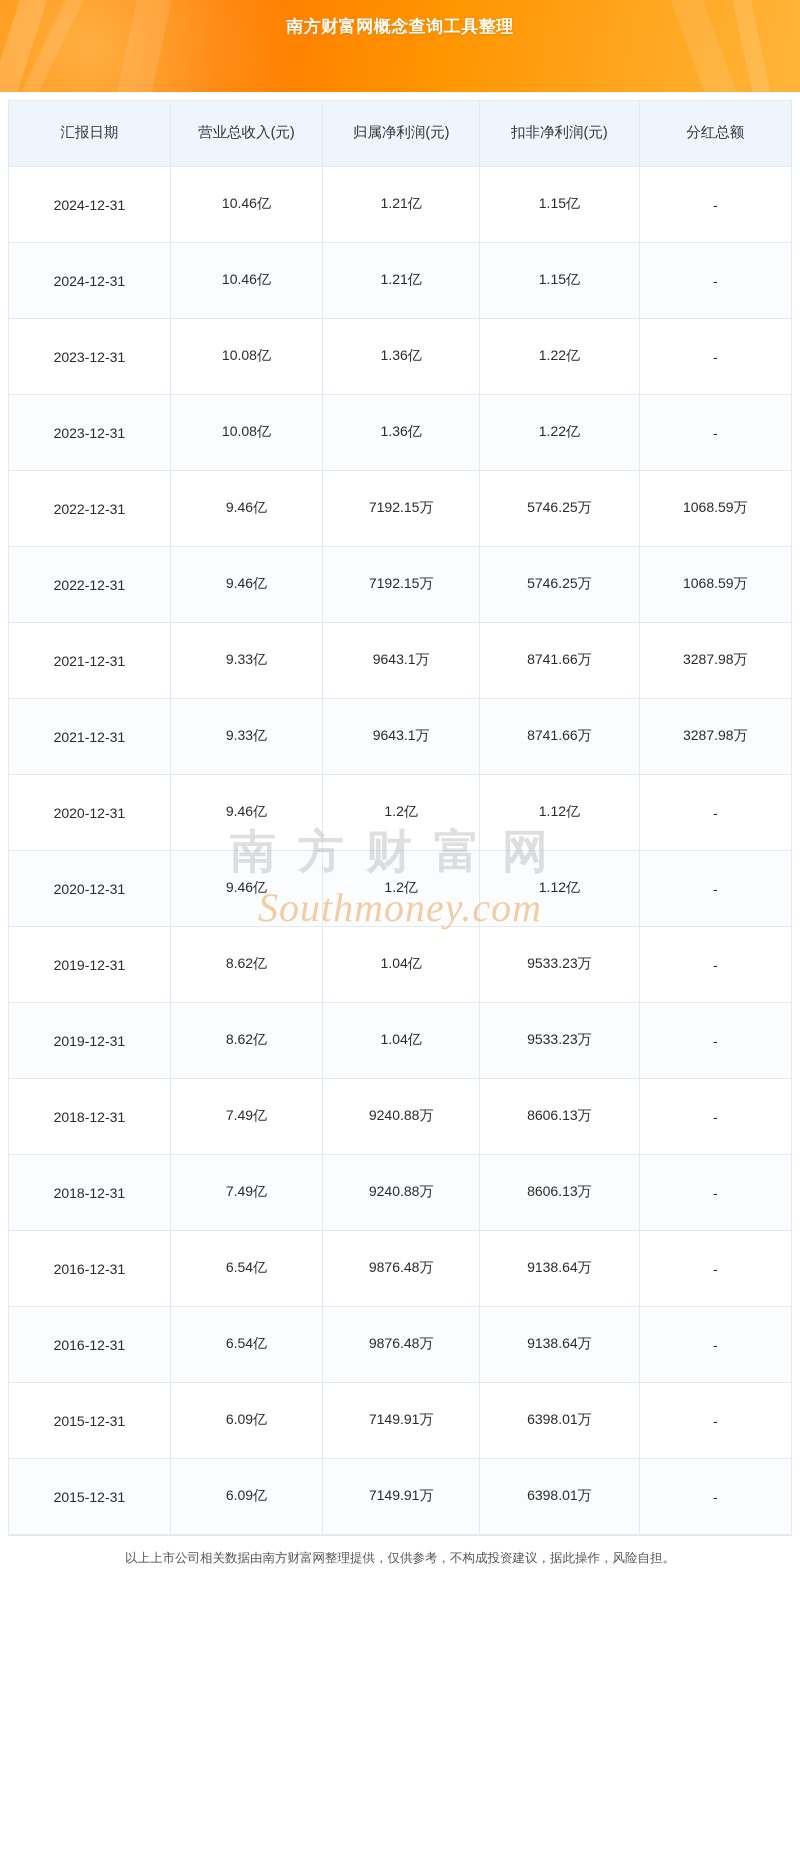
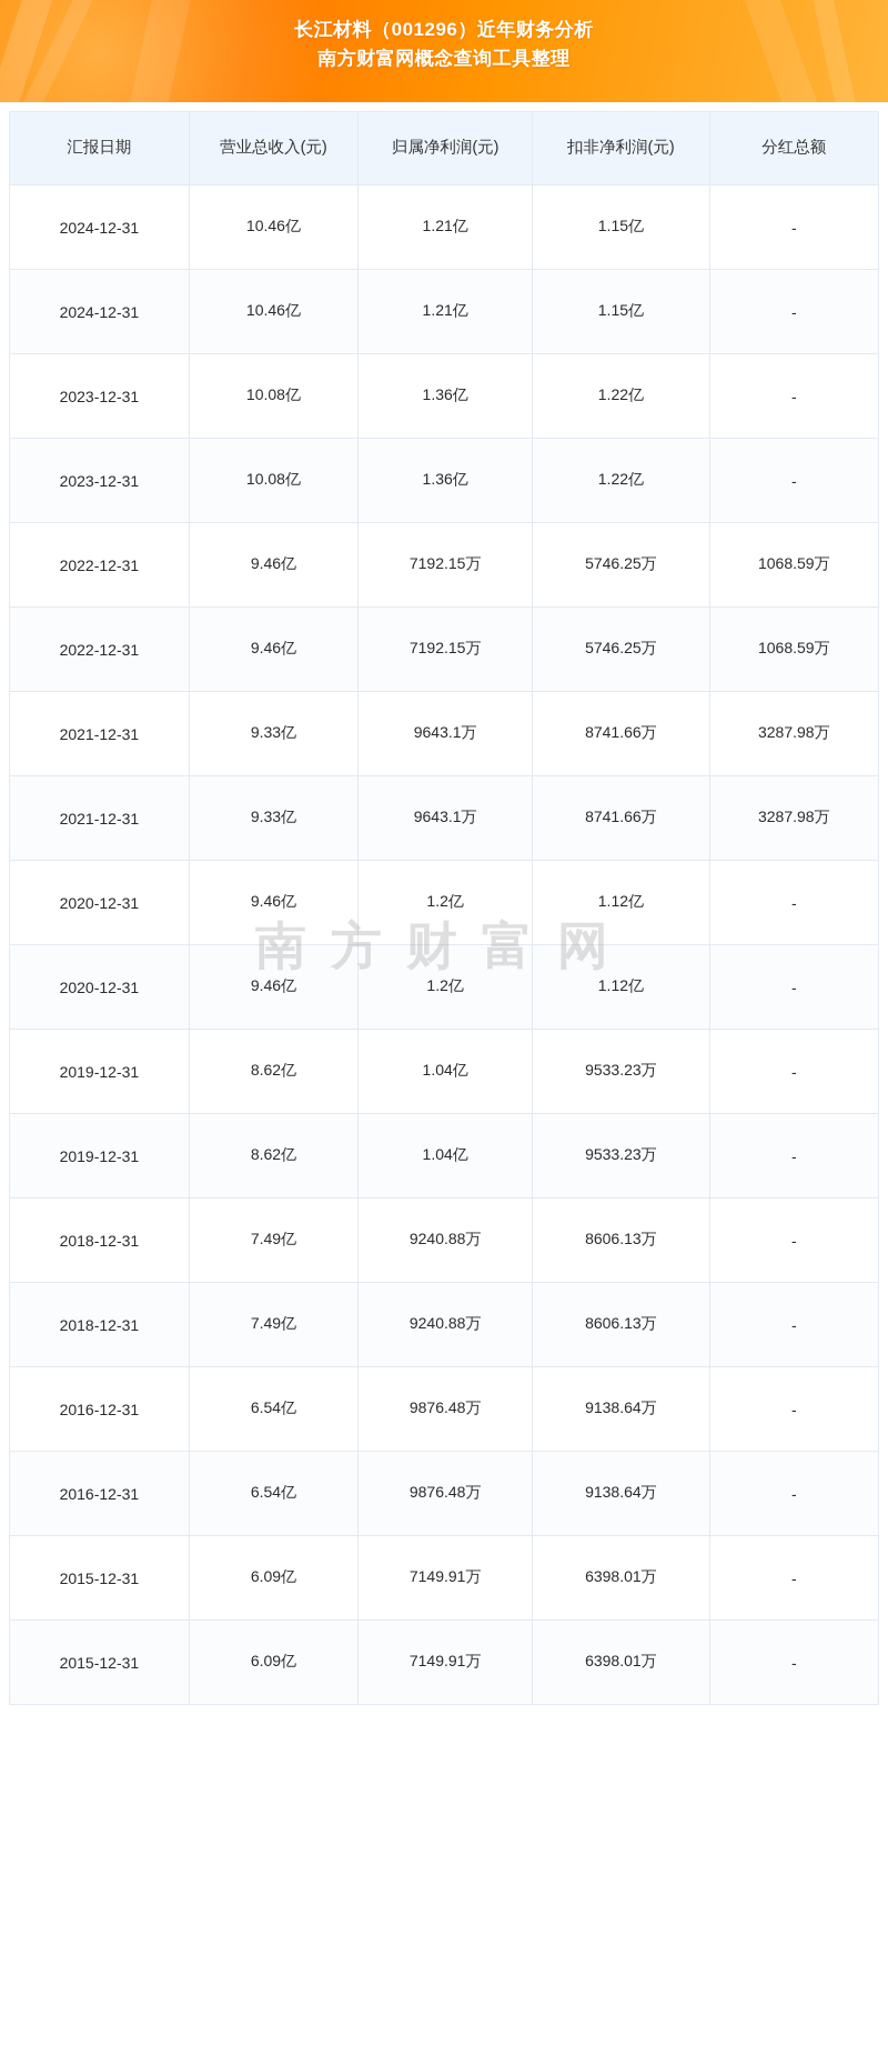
+ 长江材料（001296）近年财务分析
  南方财富网概念查询工具整理
  汇报日期	营业总收入(元)	归属净利润(元)	扣非净利润(元)	分红总额
  2024-12-31	10.46亿	1.21亿	1.15亿	-
  2024-12-31	10.46亿	1.21亿	1.15亿	-
  2023-12-31	10.08亿	1.36亿	1.22亿	-
  2023-12-31	10.08亿	1.36亿	1.22亿	-
  2022-12-31	9.46亿	7192.15万	5746.25万	1068.59万
  2022-12-31	9.46亿	7192.15万	5746.25万	1068.59万
  2021-12-31	9.33亿	9643.1万	8741.66万	3287.98万
  2021-12-31	9.33亿	9643.1万	8741.66万	3287.98万
  2020-12-31	9.46亿	1.2亿	1.12亿	-
  2020-12-31	9.46亿	1.2亿	1.12亿	-
  2019-12-31	8.62亿	1.04亿	9533.23万	-
  2019-12-31	8.62亿	1.04亿	9533.23万	-
  2018-12-31	7.49亿	9240.88万	8606.13万	-
  2018-12-31	7.49亿	9240.88万	8606.13万	-
  2016-12-31	6.54亿	9876.48万	9138.64万	-
  2016-12-31	6.54亿	9876.48万	9138.64万	-
  2015-12-31	6.09亿	7149.91万	6398.01万	-
  2015-12-31	6.09亿	7149.91万	6398.01万	-
  南方财富网
- Southmoney.com
- 以上上市公司相关数据由南方财富网整理提供，仅供参考，不构成投资建议，据此操作，风险自担。
